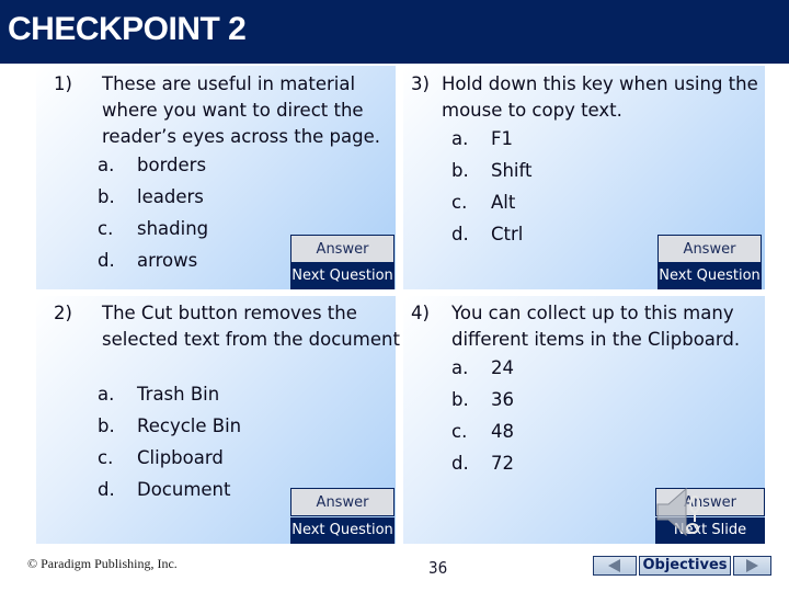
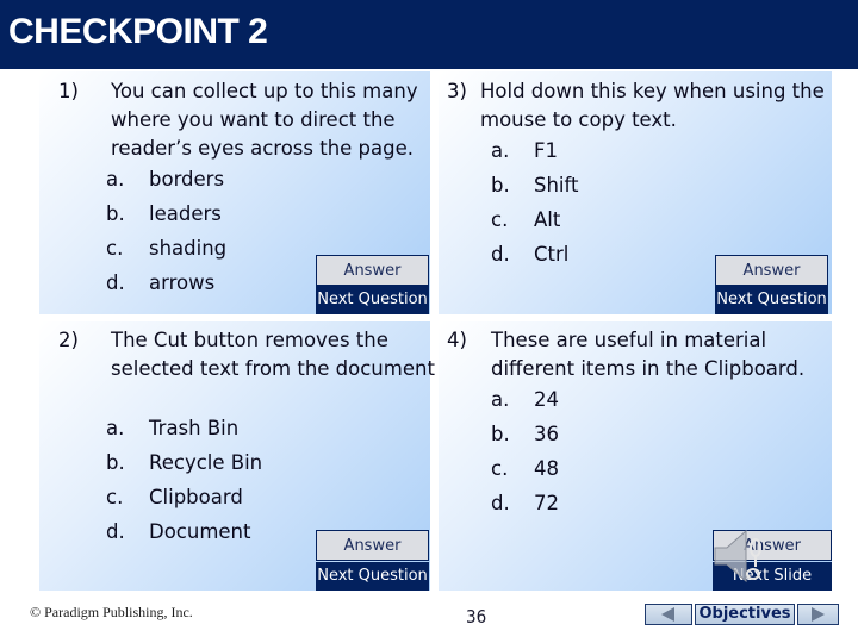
  CHECKPOINT 2
  1)
- These are useful in material
+ You can collect up to this many
  where you want to direct the
  reader’s eyes across the page.
  a.
  borders
  b.
  leaders
  c.
  shading
  d.
  arrows
  Answer
  Next Question
  3)
  Hold down this key when using the
  mouse to copy text.
  a.
  F1
  b.
  Shift
  c.
  Alt
  d.
  Ctrl
  Answer
  Next Question
  2)
  The Cut button removes the
  selected text from the document
  a.
  Trash Bin
  b.
  Recycle Bin
  c.
  Clipboard
  d.
  Document
  Answer
  Next Question
  4)
- You can collect up to this many
+ These are useful in material
  different items in the Clipboard.
  a.
  24
  b.
  36
  c.
  48
  d.
  72
  Aswer
  Net Slide
  © Paradigm Publishing, Inc.
  36
  Objectives
